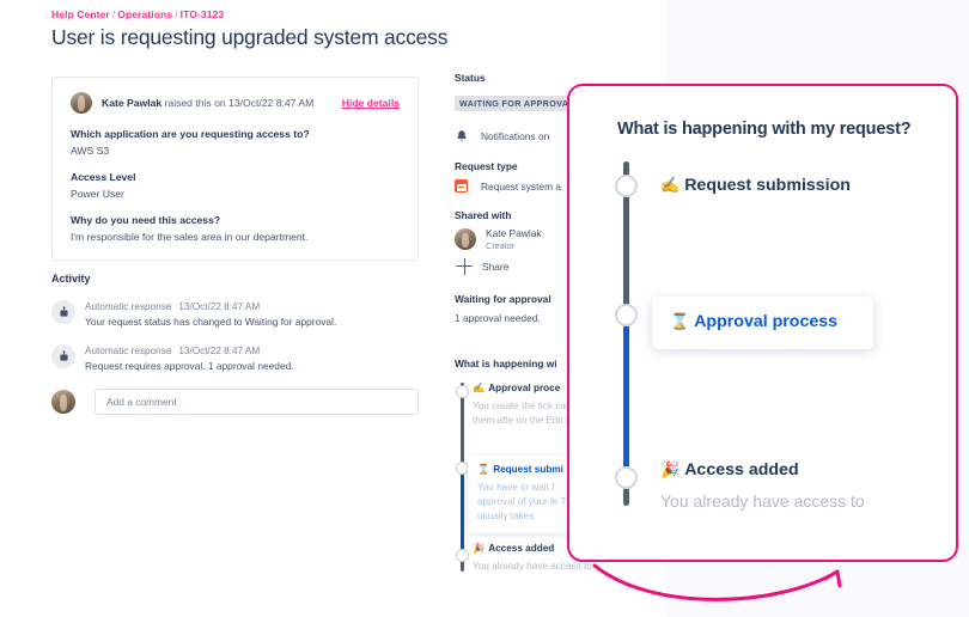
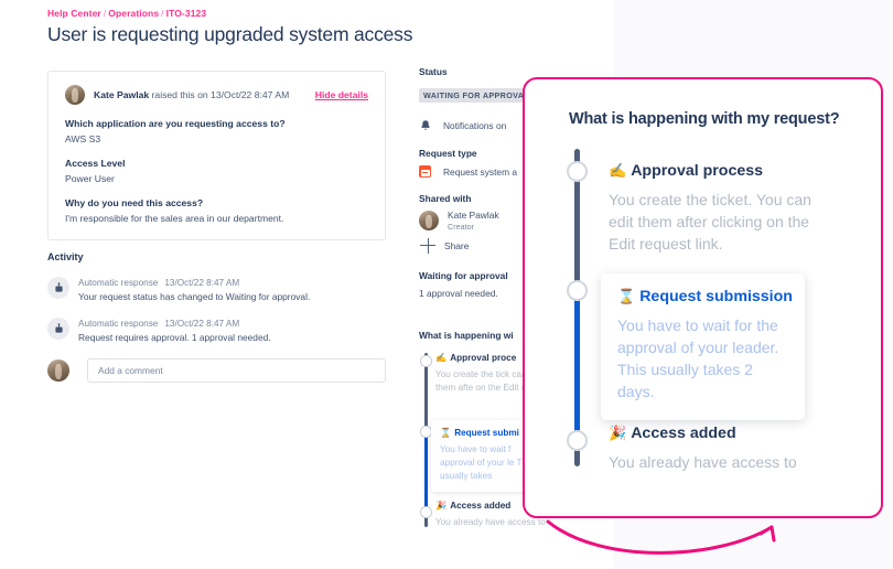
  Help Center / Operations / ITO-3123
  User is requesting upgraded system access
  Kate Pawlak raised this on 13/Oct/22 8:47 AM
  Hide details
  Which application are you requesting access to?
  AWS S3
  Access Level
  Power User
  Why do you need this access?
  I'm responsible for the sales area in our department.
  Activity
  Automatic response 13/Oct/22 8:47 AM
  Your request status has changed to Waiting for approval.
  Automatic response 13/Oct/22 8:47 AM
  Request requires approval. 1 approval needed.
  Add a comment
  Status
  WAITING FOR APPROVA
  Notifications on
  Request type
  Request system a
  Shared with
  Kate Pawlak
  Creator
  Share
  Waiting for approval
  1 approval needed.
  What is happening wi
  ✍️ Approval proce
  You create the tick ca them afte on the Edit
  ⌛ Request submi
  You have to wait f approval of your le T usually takes
  🎉 Access added
  You already have access to
  What is happening with my request?
- ✍️ Request submission
+ ✍️ Approval process
+ You create the ticket. You can edit them after clicking on the Edit request link.
- ⌛ Approval process
+ ⌛ Request submission
+ You have to wait for the approval of your leader. This usually takes 2 days.
  🎉 Access added
  You already have access to
